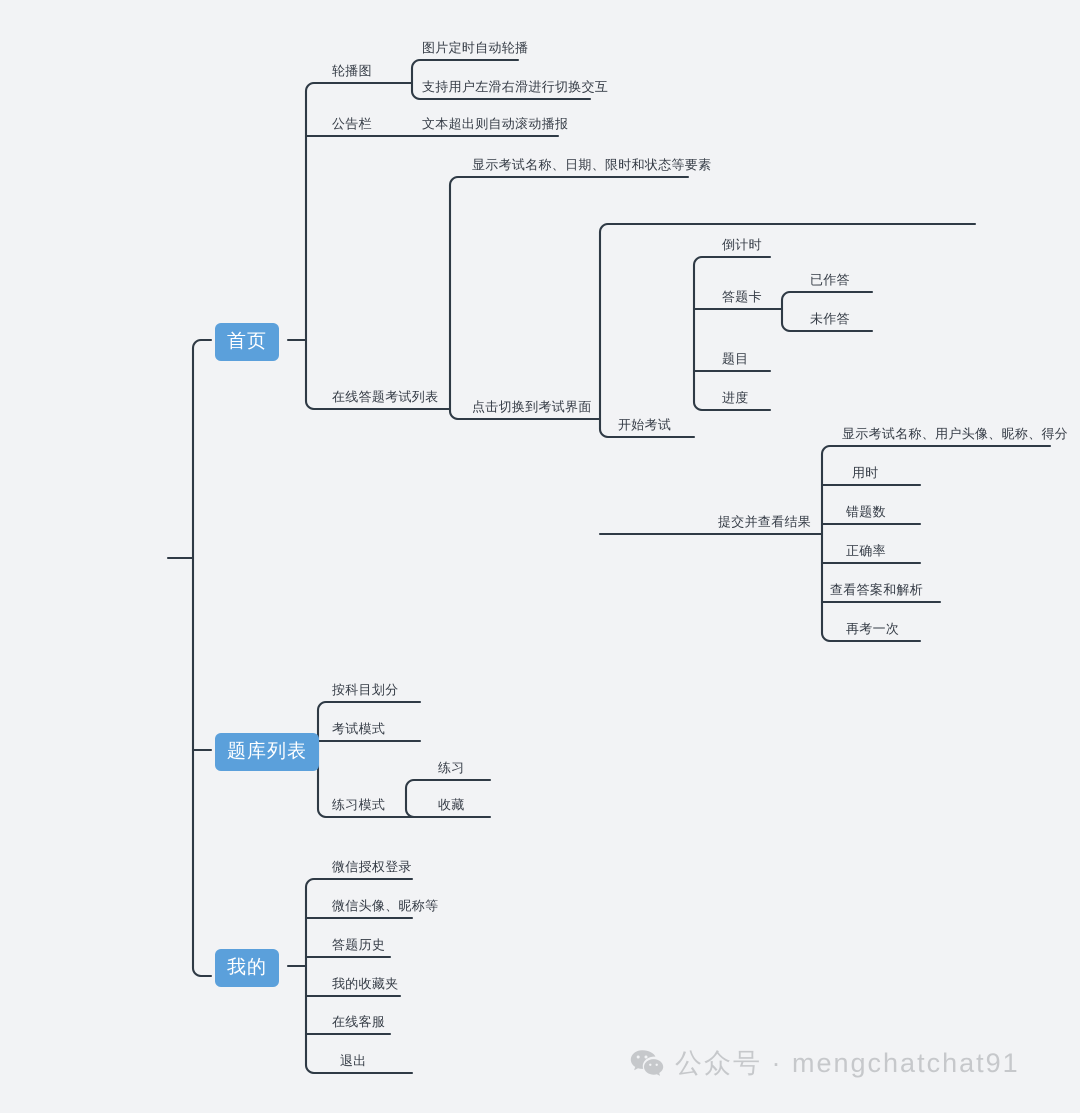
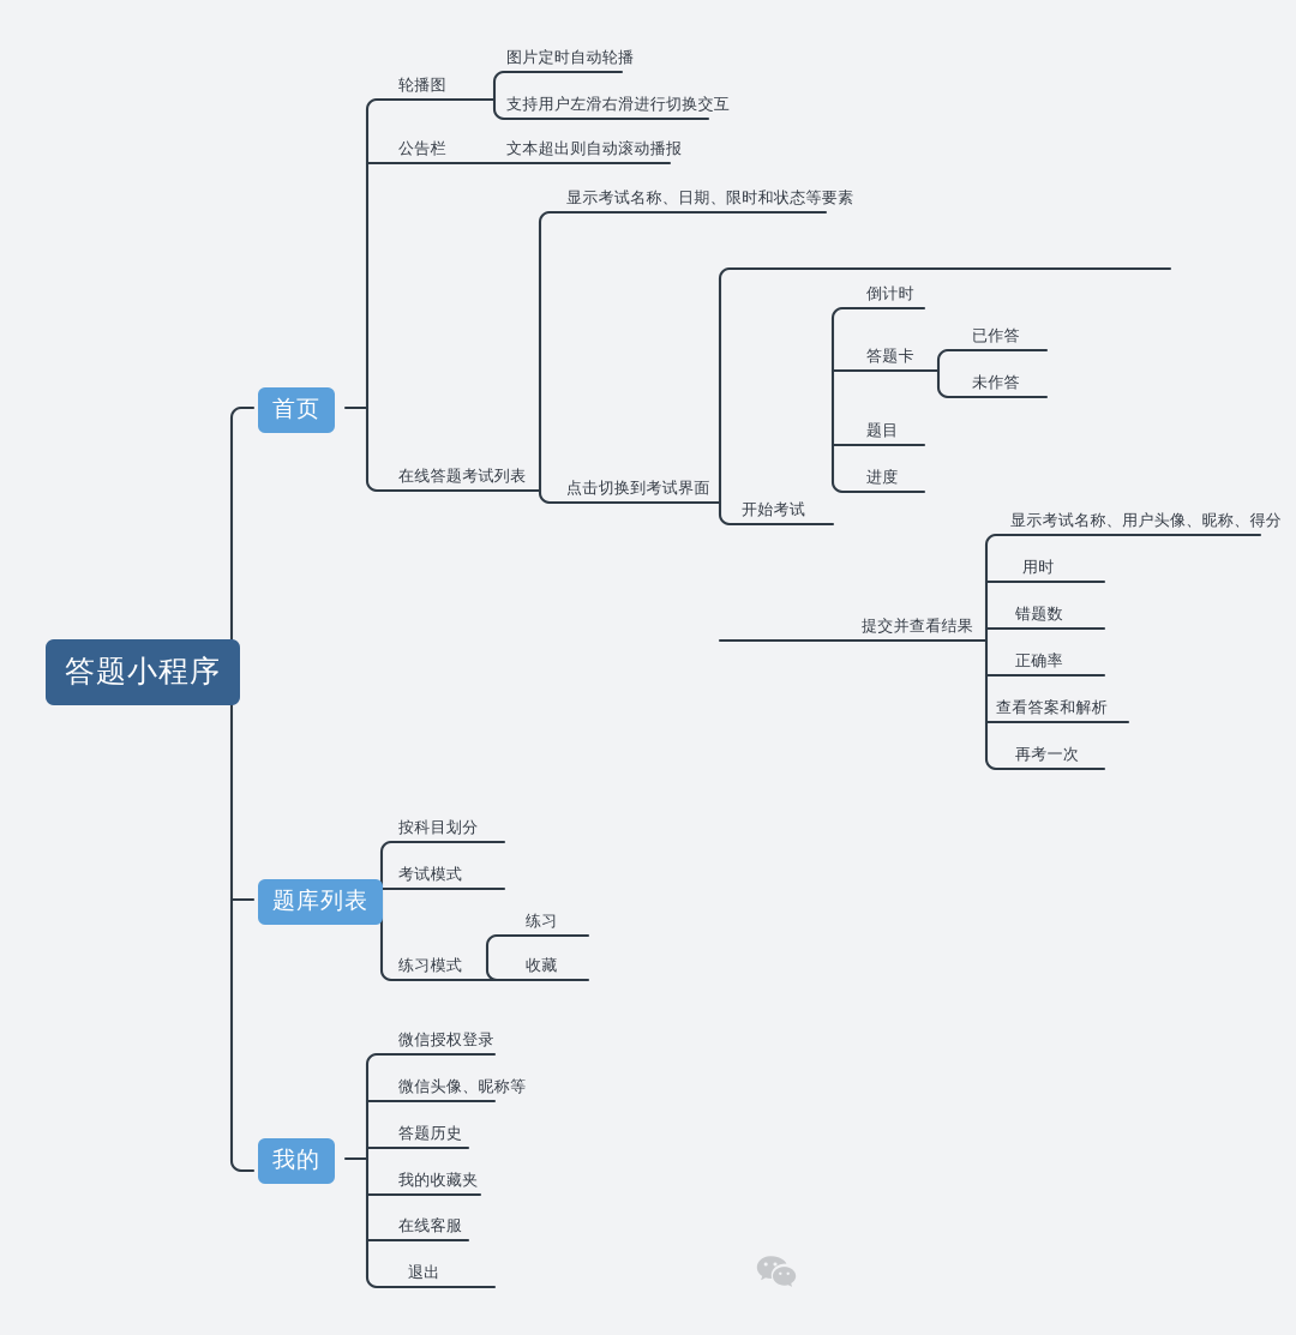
+ 答题小程序
  首页
  题库列表
  我的
  轮播图
  图片定时自动轮播
  支持用户左滑右滑进行切换交互
  公告栏
  文本超出则自动滚动播报
  在线答题考试列表
  显示考试名称、日期、限时和状态等要素
  点击切换到考试界面
  开始考试
  倒计时
  答题卡
  已作答
  未作答
  题目
  进度
  提交并查看结果
  显示考试名称、用户头像、昵称、得分
  用时
  错题数
  正确率
  查看答案和解析
  再考一次
  按科目划分
  考试模式
  练习模式
  练习
  收藏
  微信授权登录
  微信头像、昵称等
  答题历史
  我的收藏夹
  在线客服
  退出
- 公众号 · mengchatchat91
